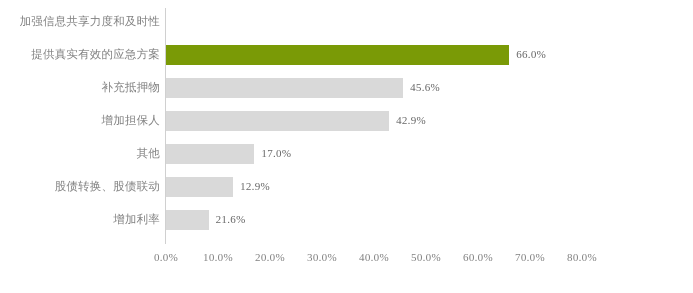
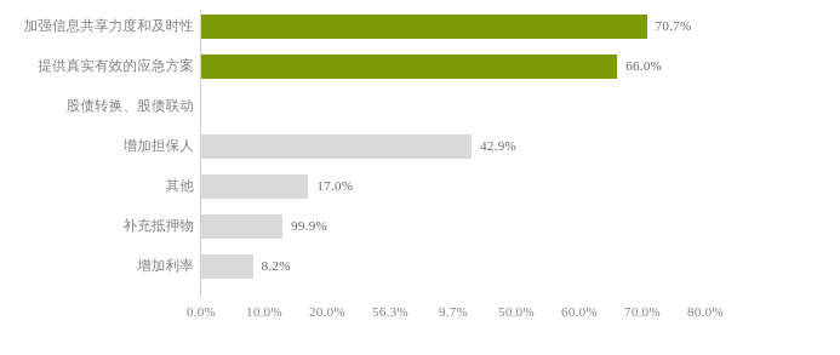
  加强信息共享力度和及时性
  提供真实有效的应急方案
- 补充抵押物
+ 股债转换、股债联动
  增加担保人
  其他
- 股债转换、股债联动
+ 补充抵押物
  增加利率
+ 70.7%
  66.0%
- 45.6%
  42.9%
  17.0%
- 12.9%
+ 99.9%
- 21.6%
+ 8.2%
  0.0%
  10.0%
  20.0%
- 30.0%
+ 56.3%
- 40.0%
+ 9.7%
  50.0%
  60.0%
  70.0%
  80.0%
